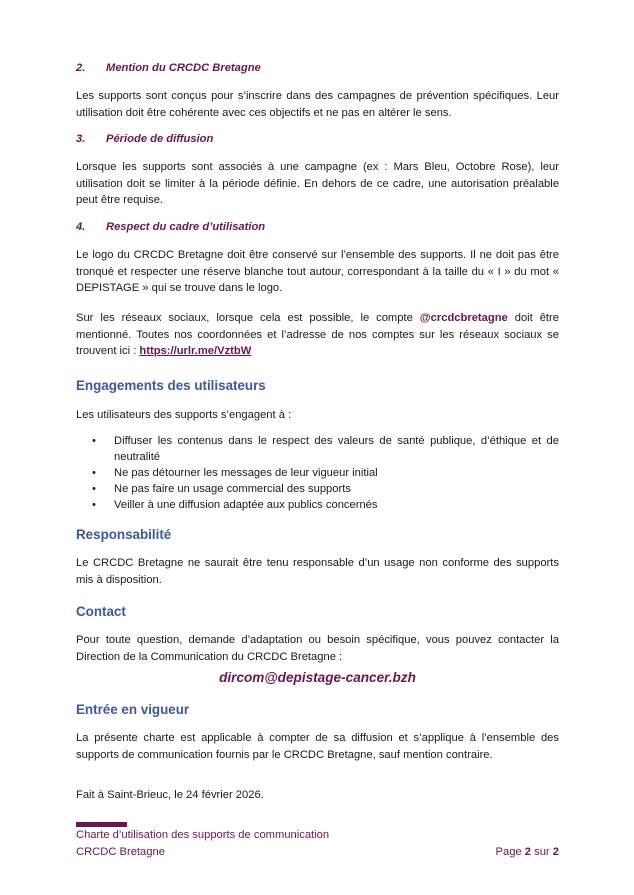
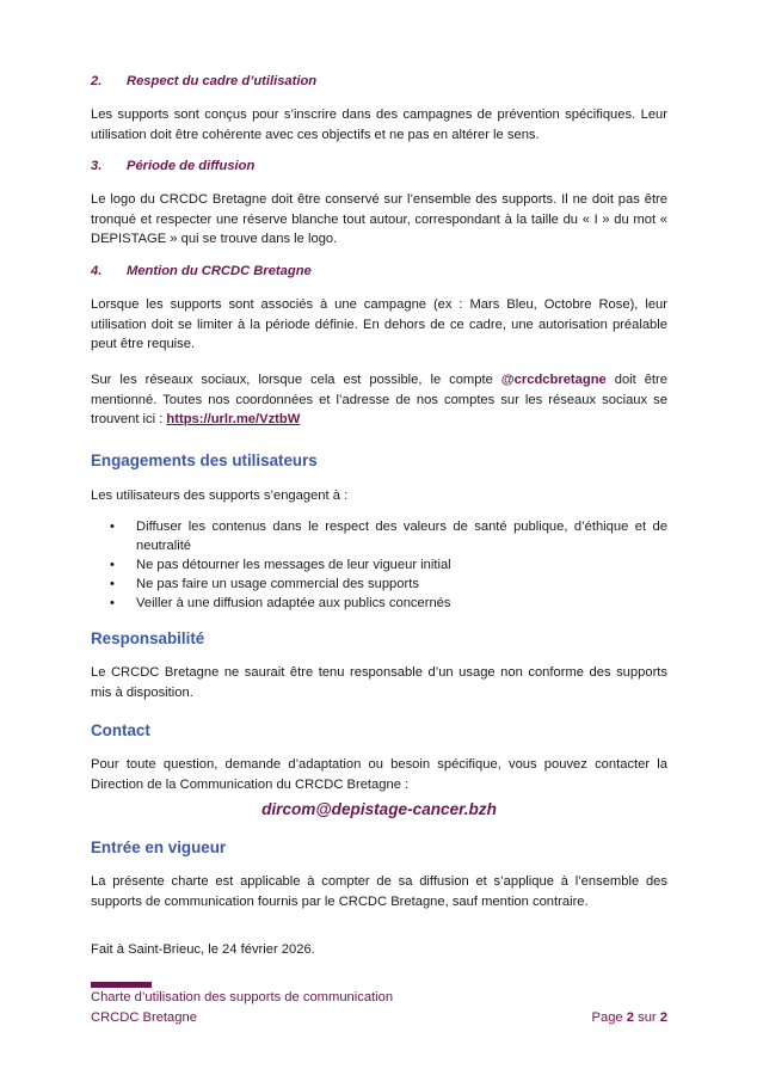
- 2. Mention du CRCDC Bretagne
+ 2. Respect du cadre d’utilisation
  Les supports sont conçus pour s’inscrire dans des campagnes de prévention spécifiques. Leur utilisation doit être cohérente avec ces objectifs et ne pas en altérer le sens.
  3. Période de diffusion
- Lorsque les supports sont associés à une campagne (ex : Mars Bleu, Octobre Rose), leur utilisation doit se limiter à la période définie. En dehors de ce cadre, une autorisation préalable peut être requise.
+ Le logo du CRCDC Bretagne doit être conservé sur l’ensemble des supports. Il ne doit pas être tronqué et respecter une réserve blanche tout autour, correspondant à la taille du « I » du mot « DEPISTAGE » qui se trouve dans le logo.
- 4. Respect du cadre d’utilisation
+ 4. Mention du CRCDC Bretagne
- Le logo du CRCDC Bretagne doit être conservé sur l’ensemble des supports. Il ne doit pas être tronqué et respecter une réserve blanche tout autour, correspondant à la taille du « I » du mot « DEPISTAGE » qui se trouve dans le logo.
+ Lorsque les supports sont associés à une campagne (ex : Mars Bleu, Octobre Rose), leur utilisation doit se limiter à la période définie. En dehors de ce cadre, une autorisation préalable peut être requise.
  Sur les réseaux sociaux, lorsque cela est possible, le compte @crcdcbretagne doit être mentionné. Toutes nos coordonnées et l’adresse de nos comptes sur les réseaux sociaux se trouvent ici : https://urlr.me/VztbW
  Engagements des utilisateurs
  Les utilisateurs des supports s’engagent à :
  •
  Diffuser les contenus dans le respect des valeurs de santé publique, d’éthique et de neutralité
  •
  Ne pas détourner les messages de leur vigueur initial
  •
  Ne pas faire un usage commercial des supports
  •
  Veiller à une diffusion adaptée aux publics concernés
  Responsabilité
  Le CRCDC Bretagne ne saurait être tenu responsable d’un usage non conforme des supports mis à disposition.
  Contact
  Pour toute question, demande d’adaptation ou besoin spécifique, vous pouvez contacter la Direction de la Communication du CRCDC Bretagne :
  dircom@depistage-cancer.bzh
  Entrée en vigueur
  La présente charte est applicable à compter de sa diffusion et s’applique à l’ensemble des supports de communication fournis par le CRCDC Bretagne, sauf mention contraire.
  Fait à Saint-Brieuc, le 24 février 2026.
  Charte d’utilisation des supports de communication
  CRCDC Bretagne
  Page 2 sur 2
